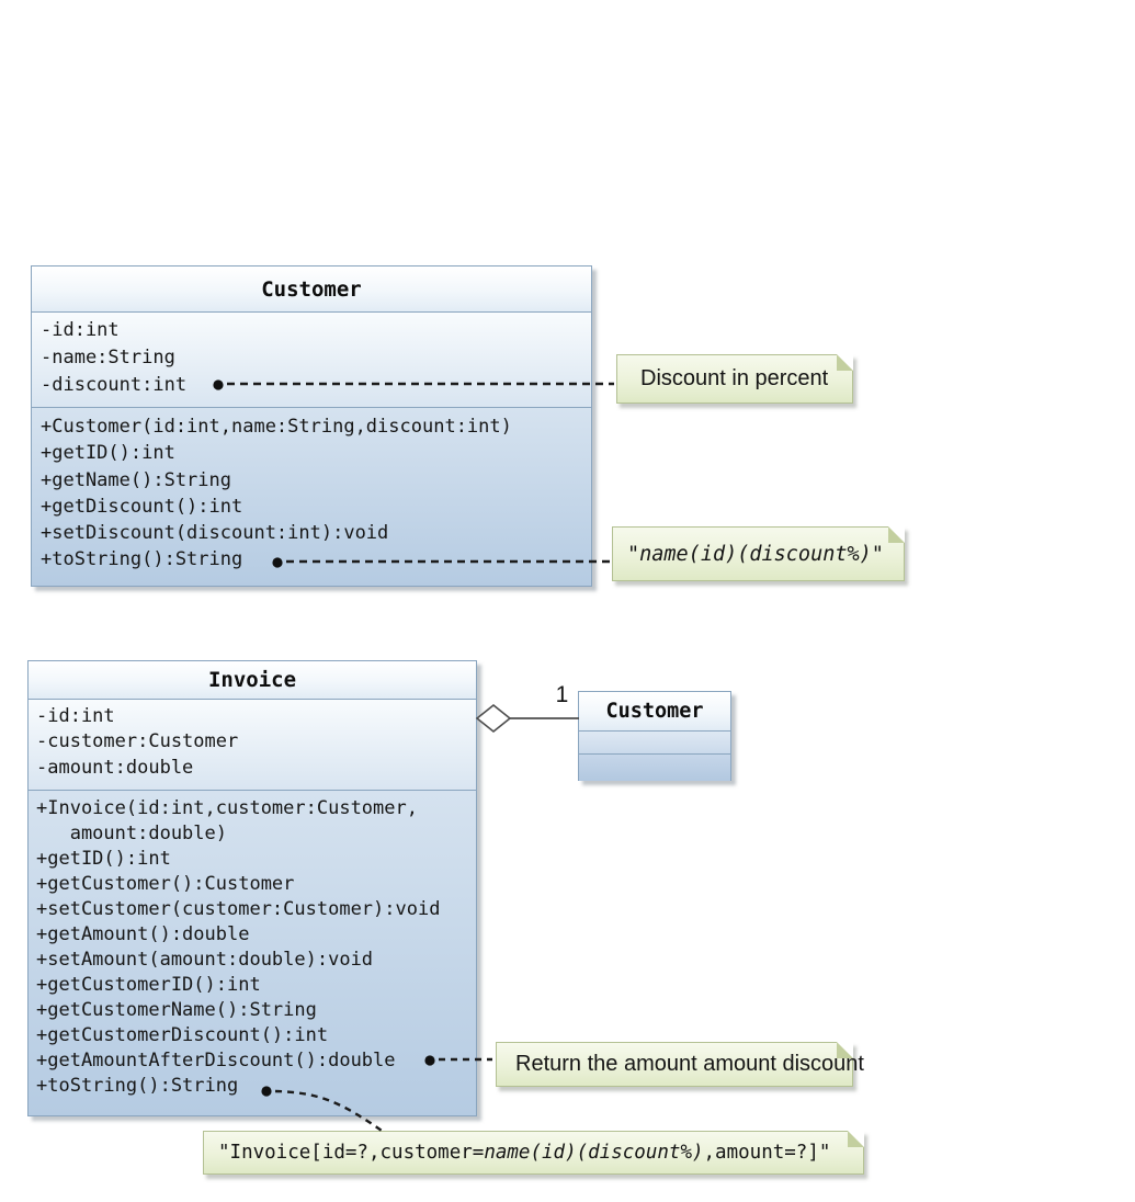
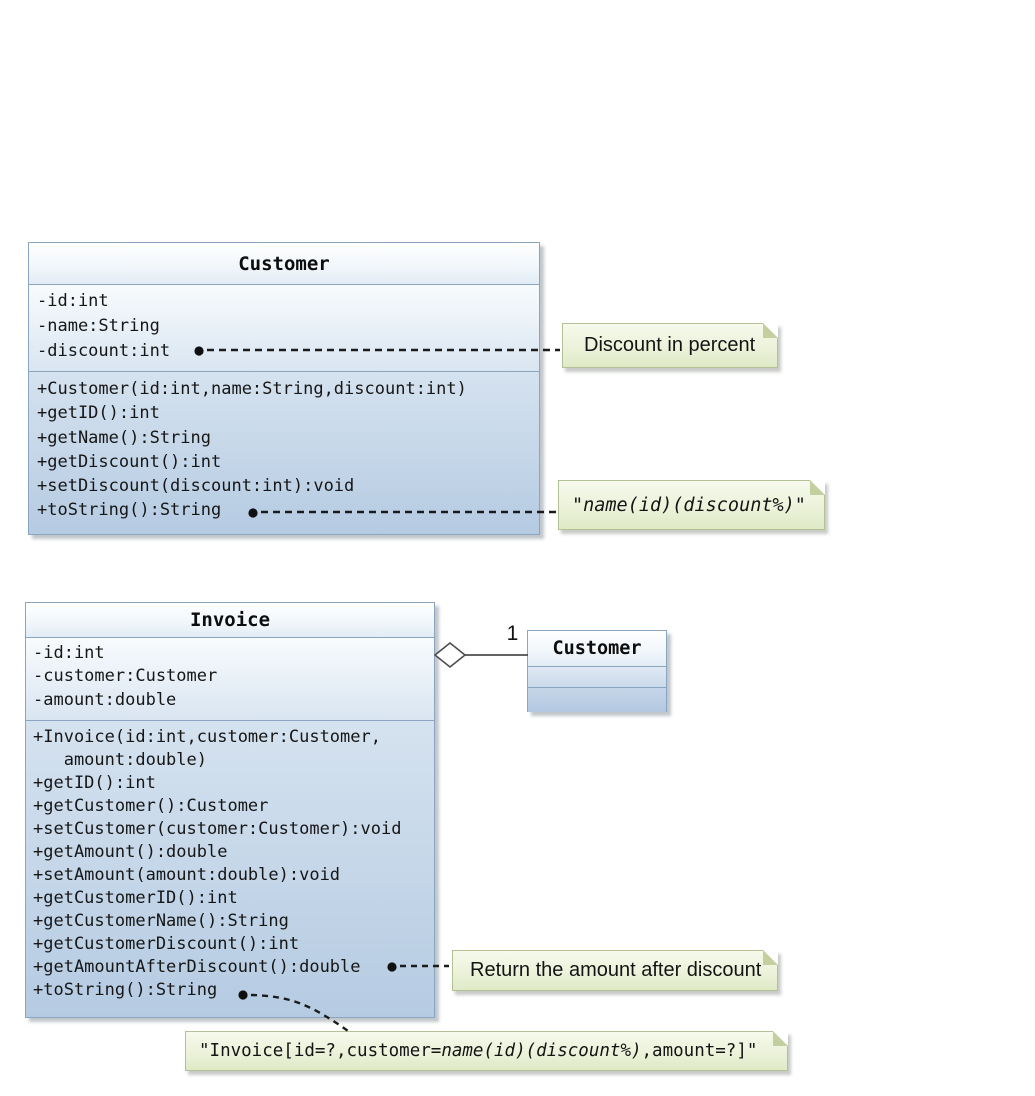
  Customer
  -id:int
  -name:String
  -discount:int
  +Customer(id:int,name:String,discount:int)
  +getID():int
  +getName():String
  +getDiscount():int
  +setDiscount(discount:int):void
  +toString():String
  Invoice
  -id:int
  -customer:Customer
  -amount:double
  +Invoice(id:int,customer:Customer,
  amount:double)
  +getID():int
  +getCustomer():Customer
  +setCustomer(customer:Customer):void
  +getAmount():double
  +setAmount(amount:double):void
  +getCustomerID():int
  +getCustomerName():String
  +getCustomerDiscount():int
  +getAmountAfterDiscount():double
  +toString():String
  Customer
  1
  Discount in percent
  "name(id)(discount%)"
- Return the amount amount discount
+ Return the amount after discount
  "Invoice[id=?,customer=name(id)(discount%),amount=?]"
